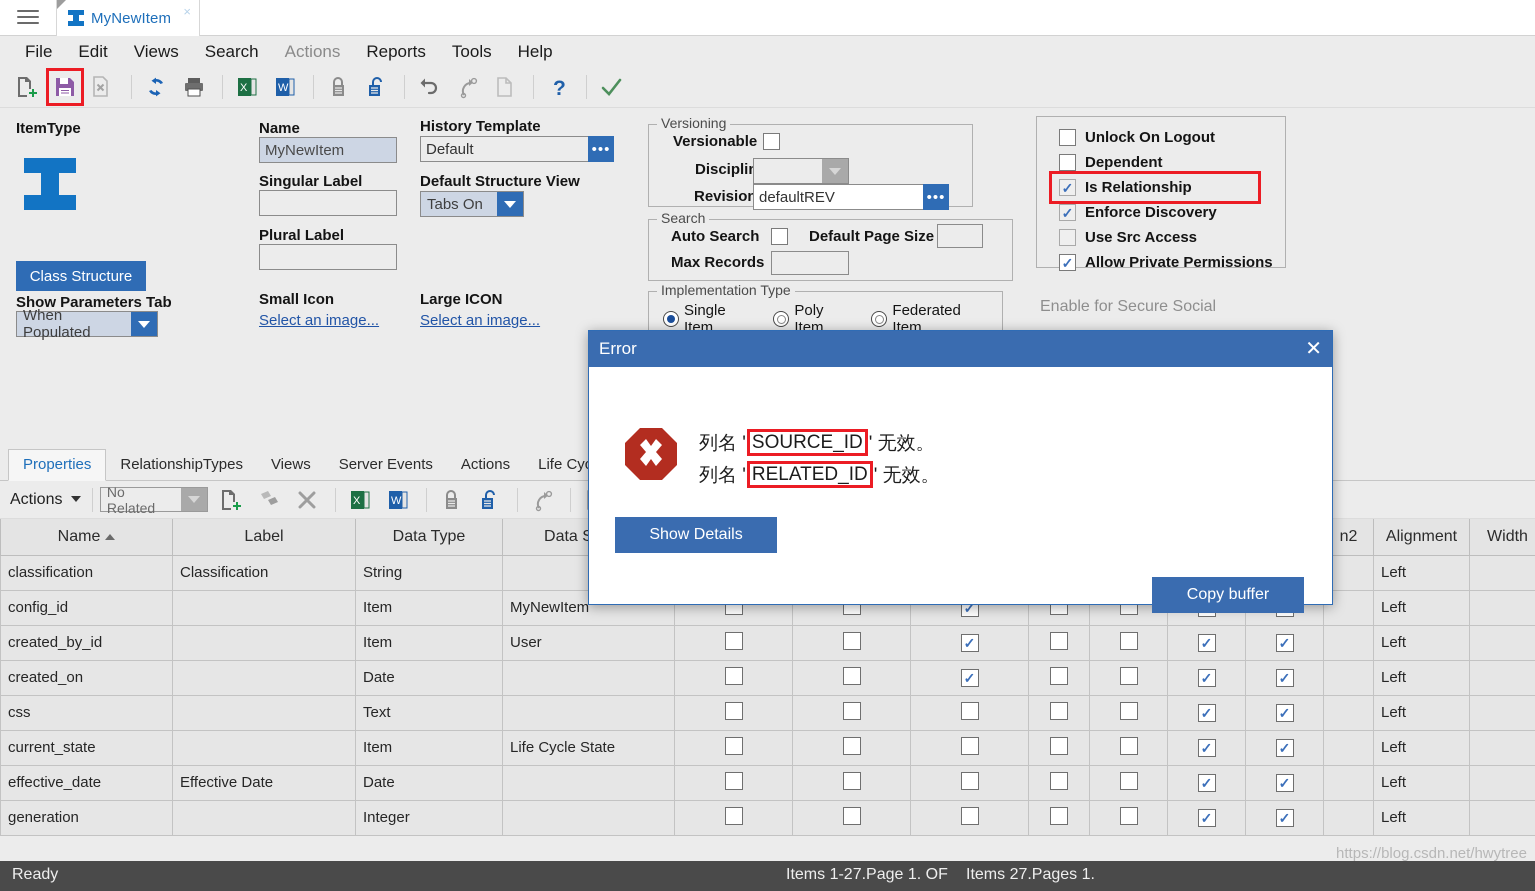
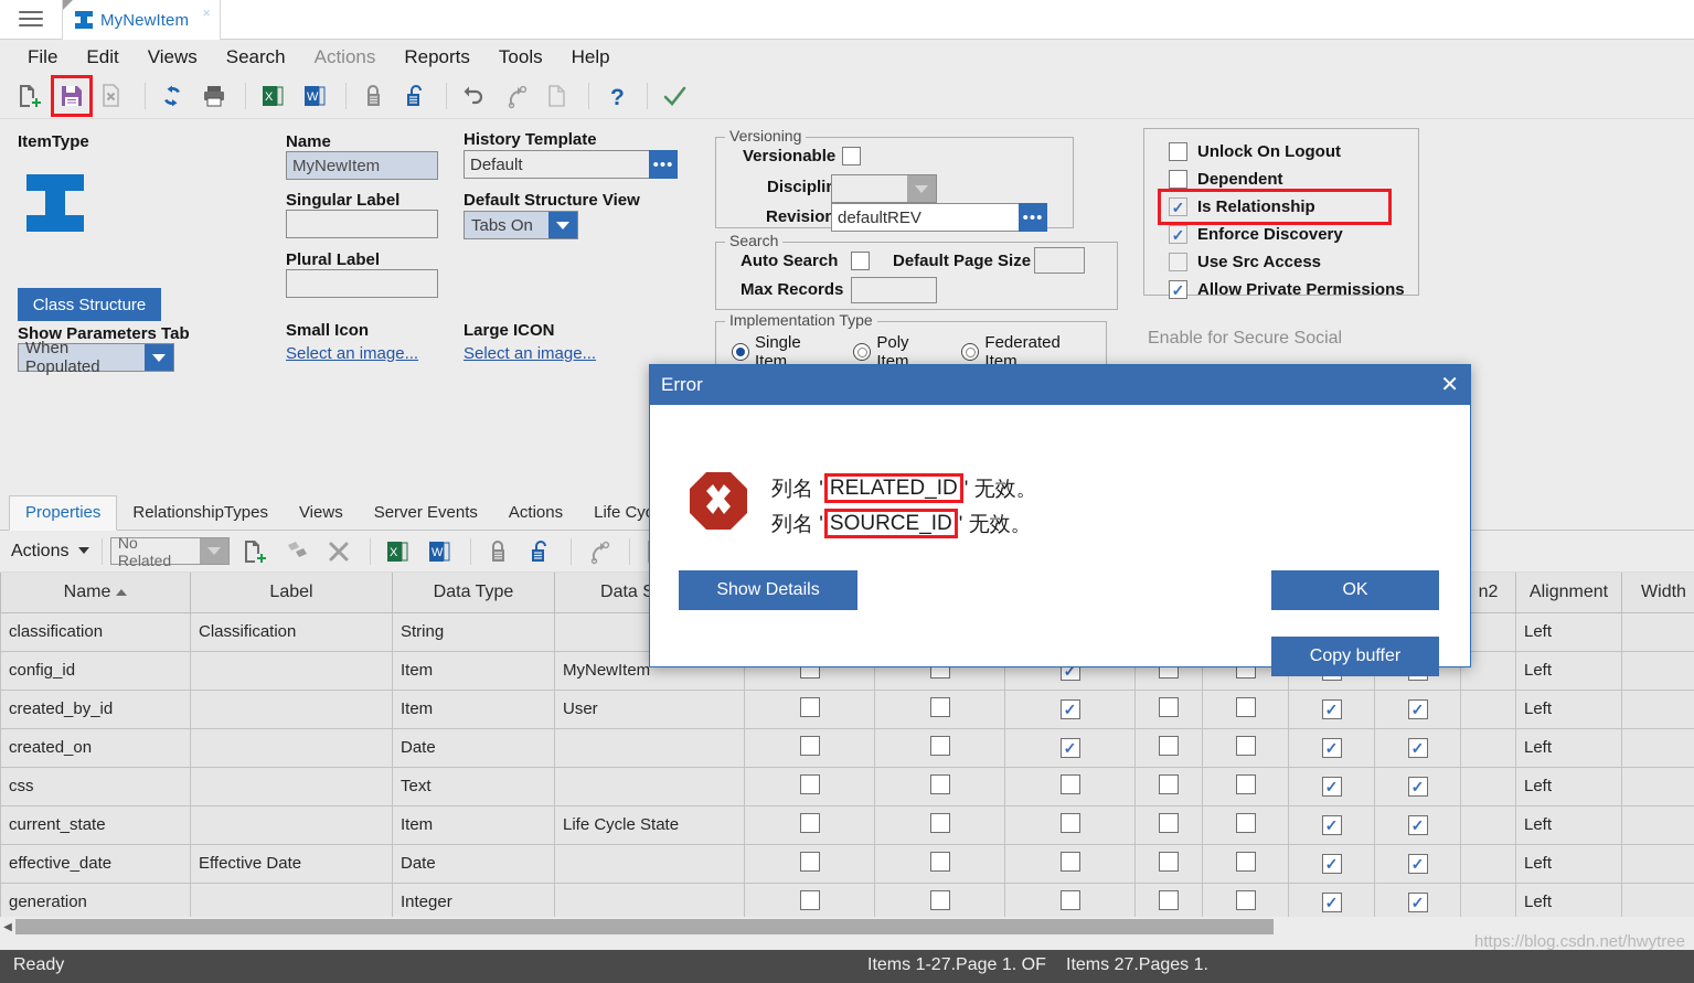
  MyNewItem
  ×
  File
  Edit
  Views
  Search
  Actions
  Reports
  Tools
  Help
  X
  W
  ?
  ItemType
  Class Structure
  Show Parameters Tab
  When Populated
  Name
  MyNewItem
  Singular Label
  Plural Label
  Small Icon
  Select an image...
  History Template
  Default
  •••
  Default Structure View
  Tabs On
  Large ICON
  Select an image...
  Versioning
  Versionable
  Disciplin
  Revision
  defaultREV
  •••
  Search
  Auto Search
  Default Page Size
  Max Records
  Implementation Type
  Single Item
  Poly Item
  Federated Item
  Unlock On Logout
  Dependent
  Is Relationship
  Enforce Discovery
  Use Src Access
  Allow Private Permissions
  Enable for Secure Social
  Properties
  RelationshipTypes
  Views
  Server Events
  Actions
  Actions
  No Related
  X
  W
  Name	Label	Data Type	Data								n2	Alignment	Width
  classification	Classification	String										Left
  config_id		Item	MyNewItem									Left
  created_by_id		Item	User									Left
  created_on		Date										Left
  css		Text										Left
  current_state		Item	Life Cycle State									Left
  effective_date	Effective Date	Date										Left
  generation		Integer										Left
+ ◀
  Ready
  Items 1-27.Page 1. OF
  Items 27.Pages 1.
  https://blog.csdn.net/hwytree
  Error
  ✕
  列名 '
- SOURCE_ID
+ RELATED_ID
  ' 无效。
  列名 '
- RELATED_ID
+ SOURCE_ID
  ' 无效。
  Show Details
+ OK
  Copy buffer
